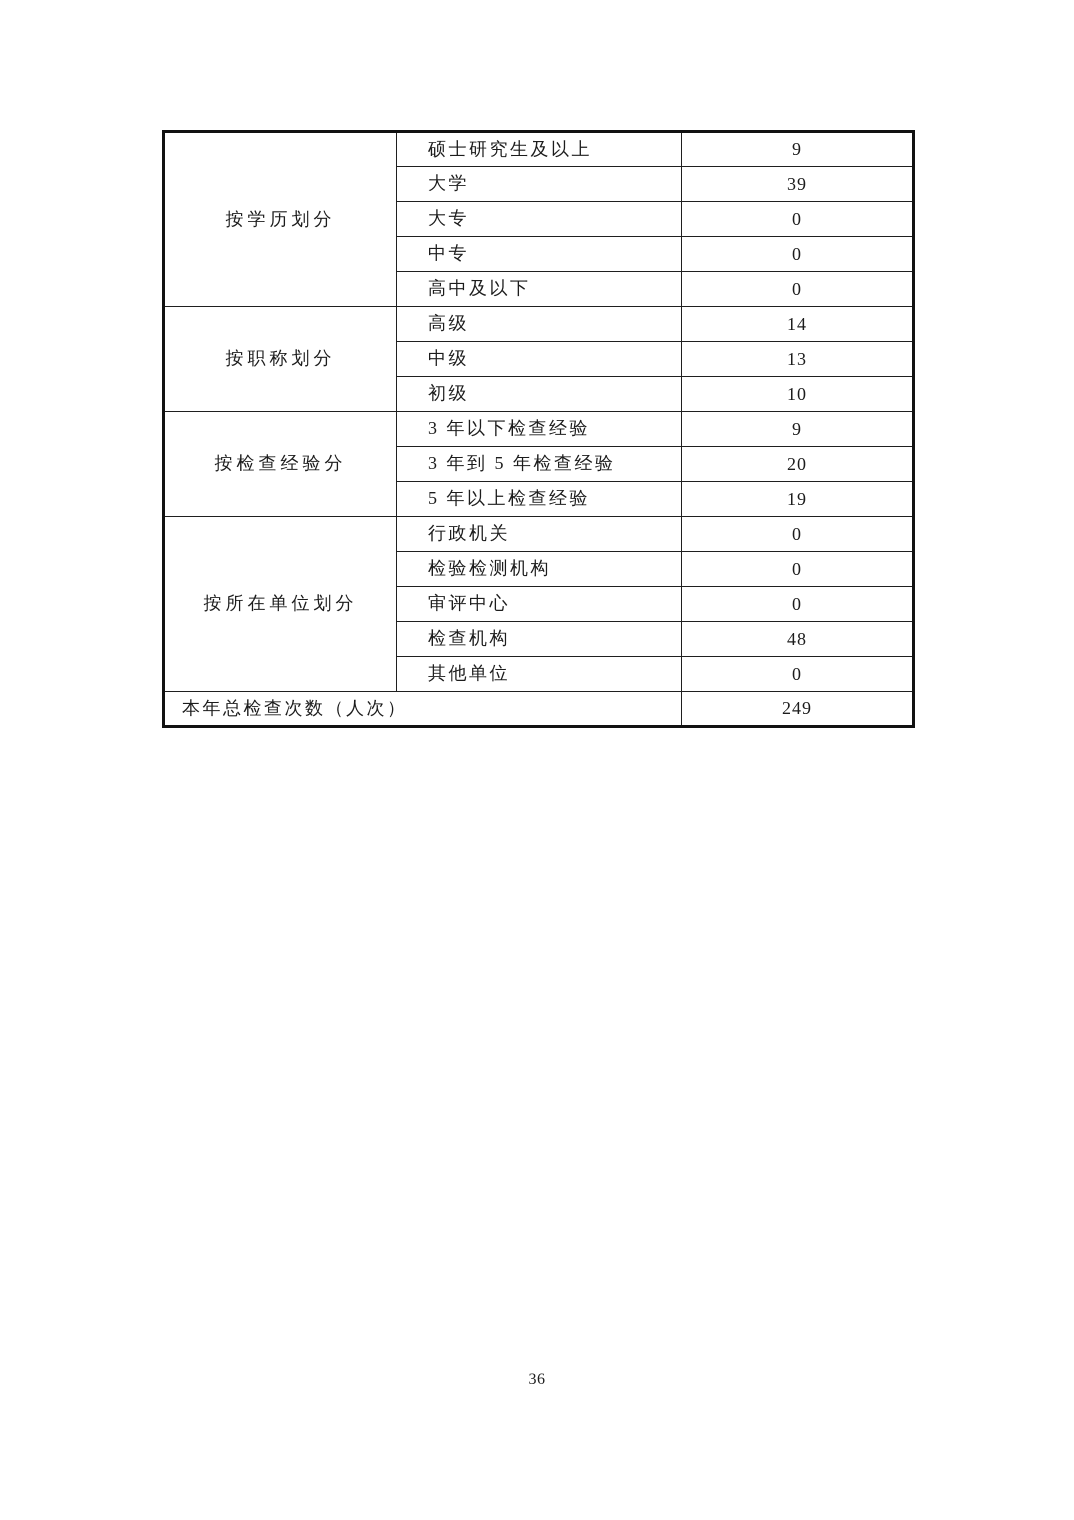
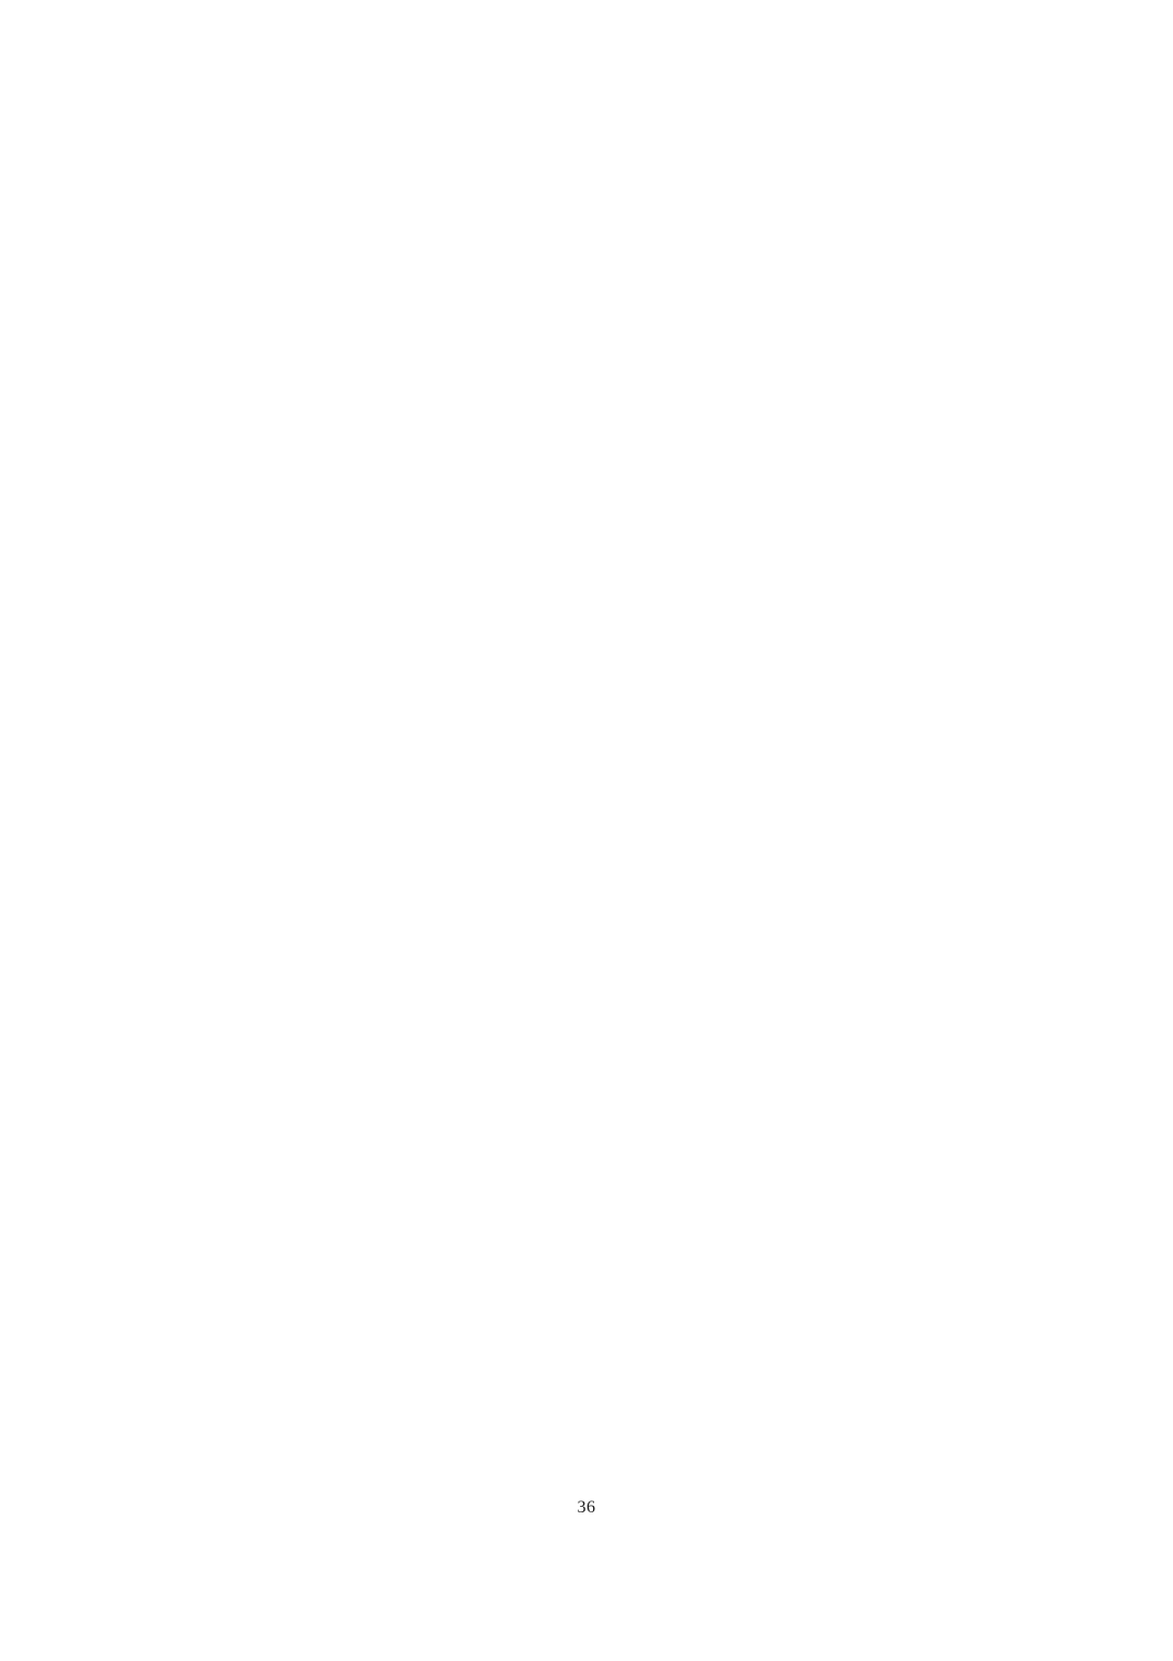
- 按学历划分	硕士研究生及以上	9
- 大学	39
- 大专	0
- 中专	0
- 高中及以下	0
- 按职称划分	高级	14
- 中级	13
- 初级	10
- 按检查经验分	3 年以下检查经验	9
- 3 年到 5 年检查经验	20
- 5 年以上检查经验	19
- 按所在单位划分	行政机关	0
- 检验检测机构	0
- 审评中心	0
- 检查机构	48
- 其他单位	0
- 本年总检查次数（人次）	249
  36
